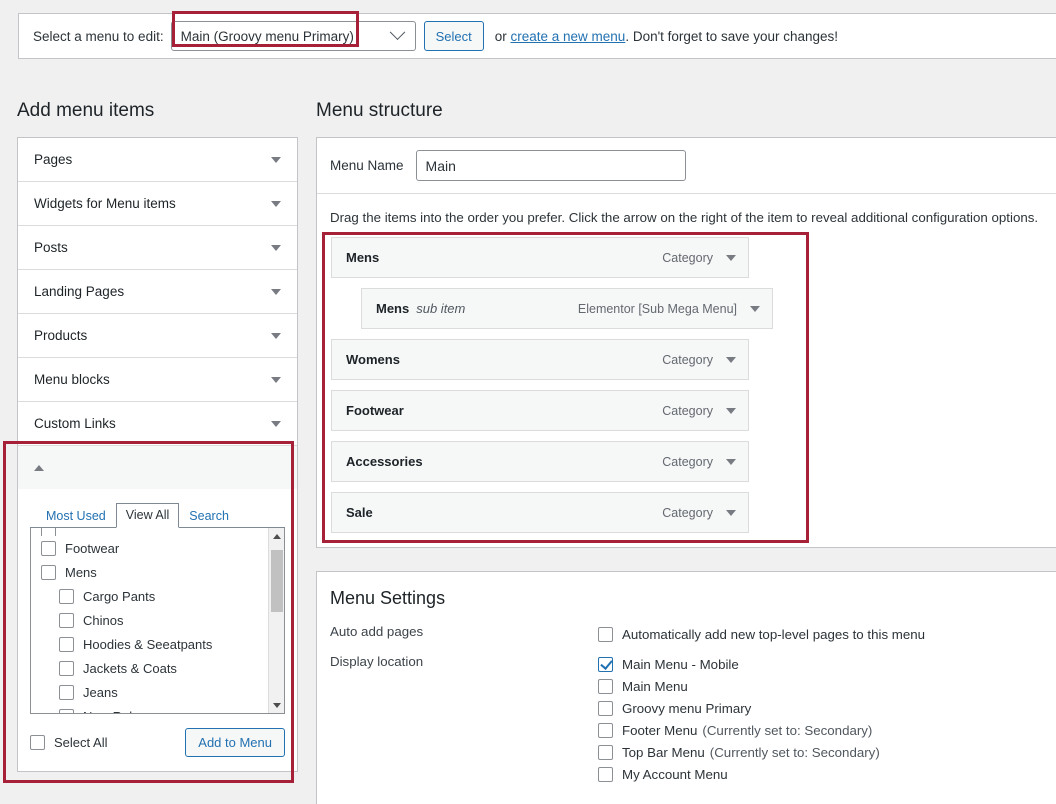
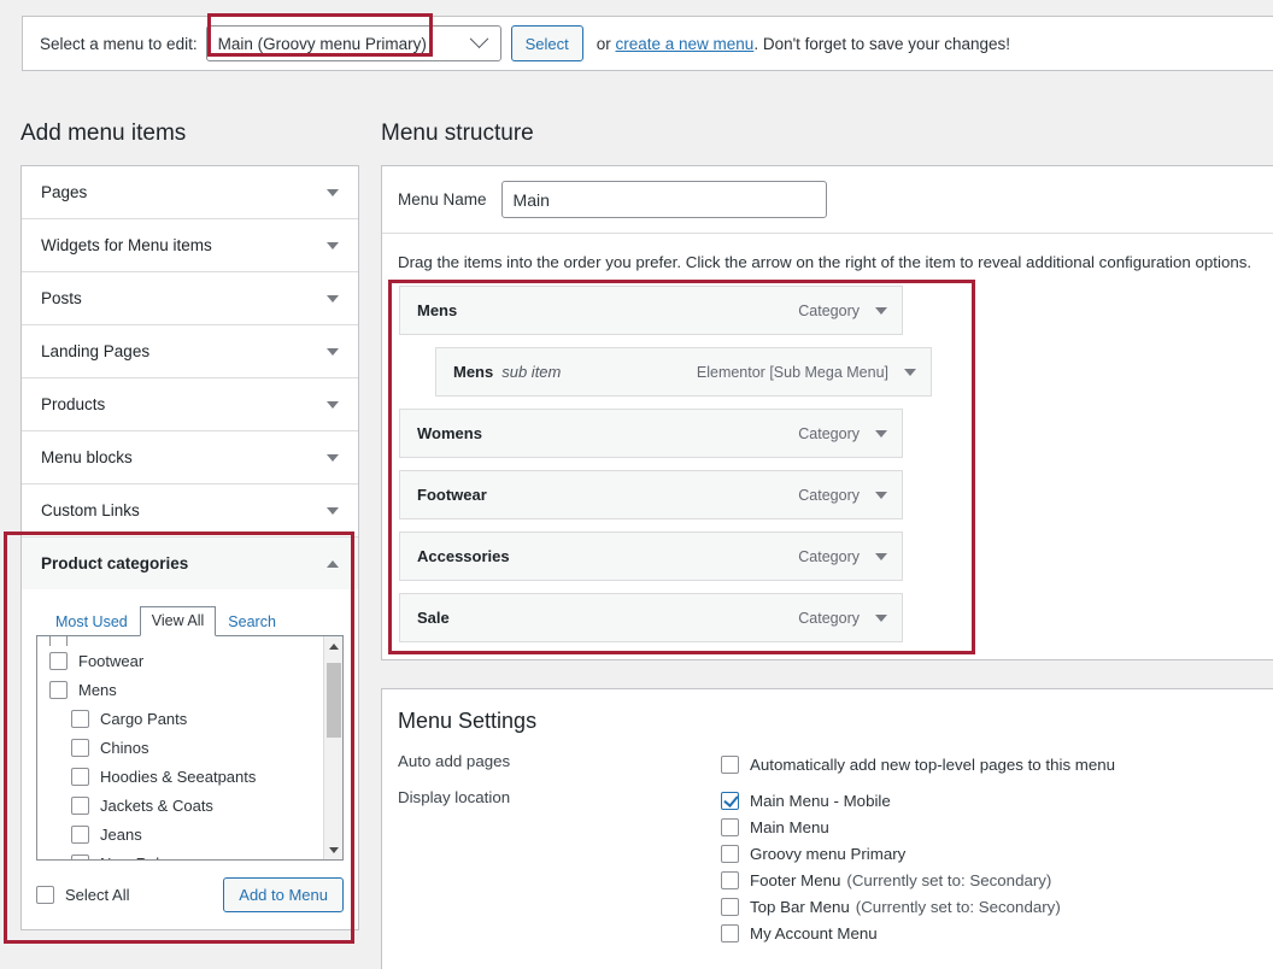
  Select a menu to edit:
  Main (Groovy menu Primary)
  Select
  or create a new menu. Don't forget to save your changes!
  Add menu items
  Menu structure
  Pages
  Widgets for Menu items
  Posts
  Landing Pages
  Products
  Menu blocks
  Custom Links
+ Product categories
  Most Used
  View All
  Search
  Footwear
  Mens
  Cargo Pants
  Chinos
  Hoodies & Seeatpants
  Jackets & Coats
  Jeans
  Select All
  Add to Menu
  Menu Name
  Main
  Drag the items into the order you prefer. Click the arrow on the right of the item to reveal additional configuration options.
  Mens
  Category
  Mens
  sub item
  Elementor [Sub Mega Menu]
  Womens
  Category
  Footwear
  Category
  Accessories
  Category
  Sale
  Category
  Menu Settings
  Auto add pages
  Automatically add new top-level pages to this menu
  Display location
  Main Menu - Mobile
  Main Menu
  Groovy menu Primary
  Footer Menu
  (Currently set to: Secondary)
  Top Bar Menu
  (Currently set to: Secondary)
  My Account Menu
